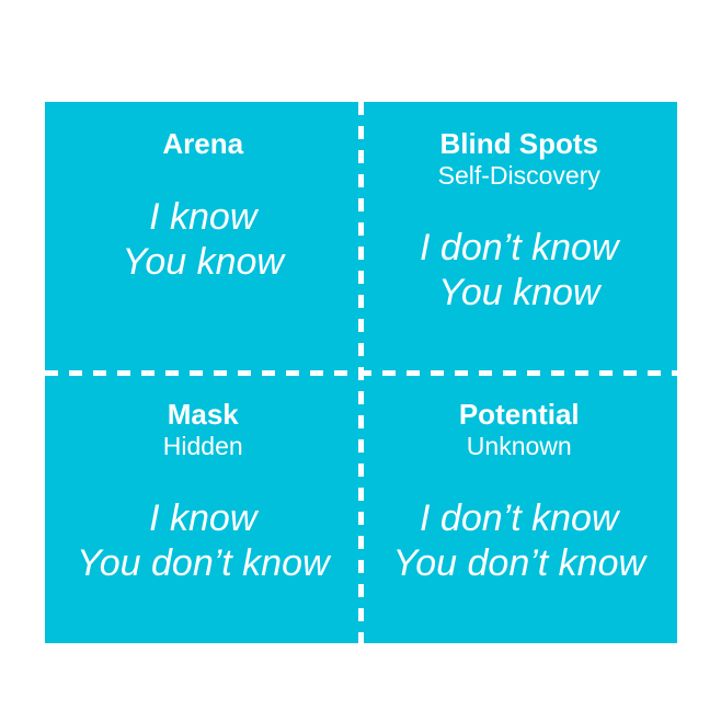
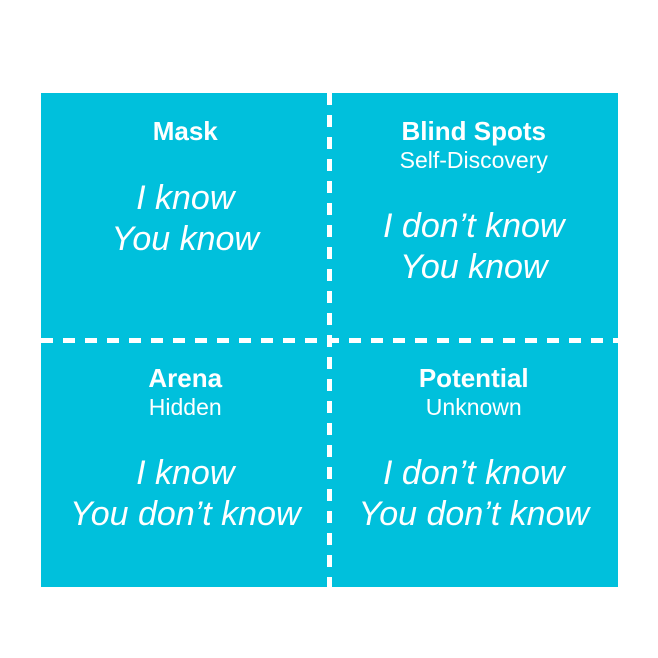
- Arena
+ Mask
  I know
  You know
  Blind Spots
  Self-Discovery
  I don’t know
  You know
- Mask
+ Arena
  Hidden
  I know
  You don’t know
  Potential
  Unknown
  I don’t know
  You don’t know
